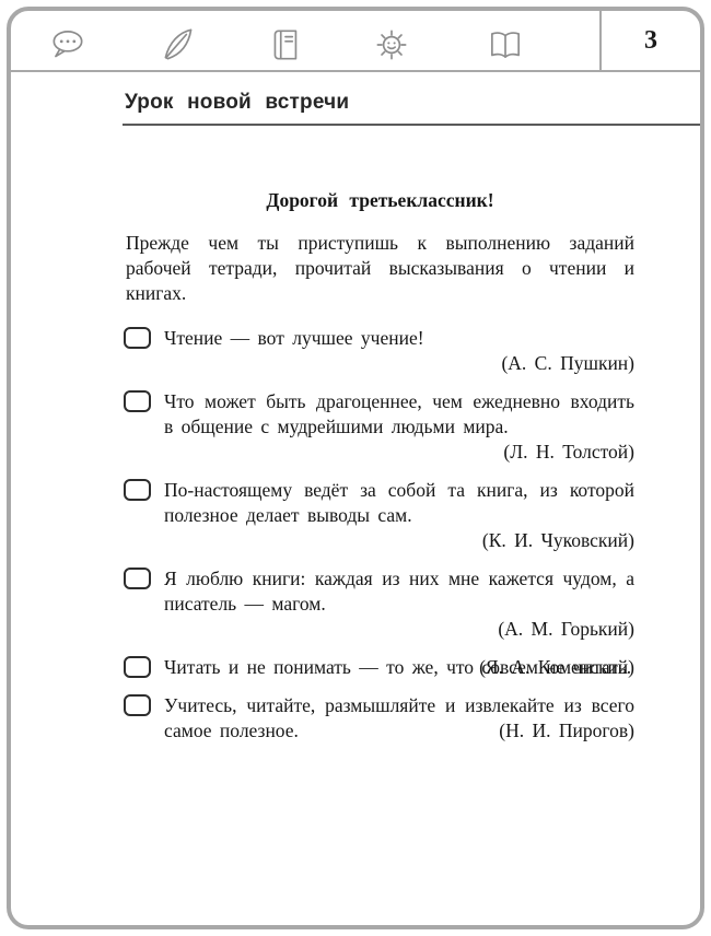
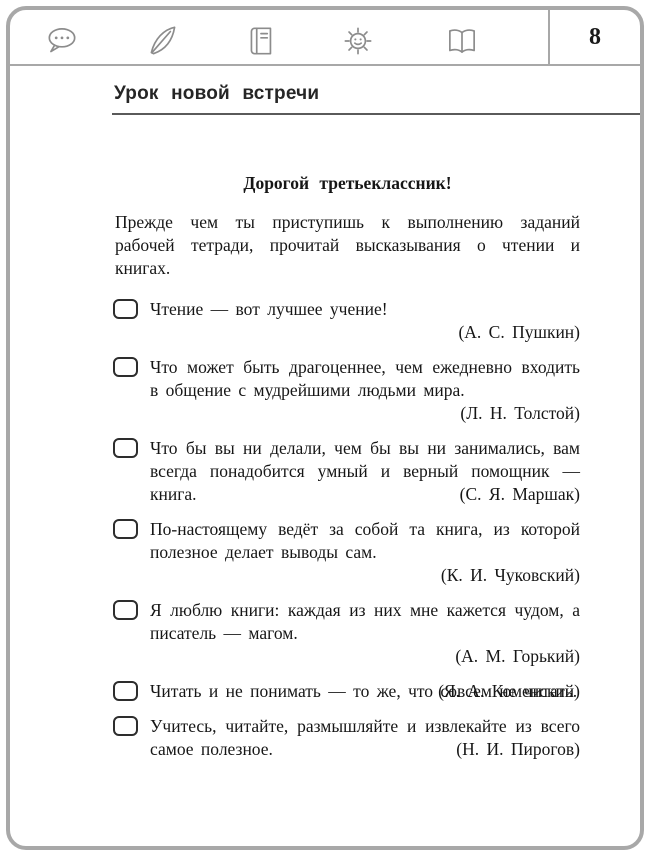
- 3
+ 8
  Урок новой встречи
  Дорогой третьеклассник!
  Прежде чем ты приступишь к выполнению заданий рабочей тетради, прочитай высказывания о чтении и книгах.
  Чтение — вот лучшее учение!
  (А. С. Пушкин)
  Что может быть драгоценнее, чем ежедневно входить в общение с мудрейшими людьми мира.
  (Л. Н. Толстой)
+ Что бы вы ни делали, чем бы вы ни занимались, вам всегда понадобится умный и верный помощник — книга.
+ (С. Я. Маршак)
  По-настоящему ведёт за собой та книга, из которой полезное делает выводы сам.
  (К. И. Чуковский)
  Я люблю книги: каждая из них мне кажется чудом, а писатель — магом.
  (А. М. Горький)
  Читать и не понимать — то же, что совсем не читать.
  (Я. А. Коменский)
  Учитесь, читайте, размышляйте и извлекайте из всего самое полезное.
  (Н. И. Пирогов)
